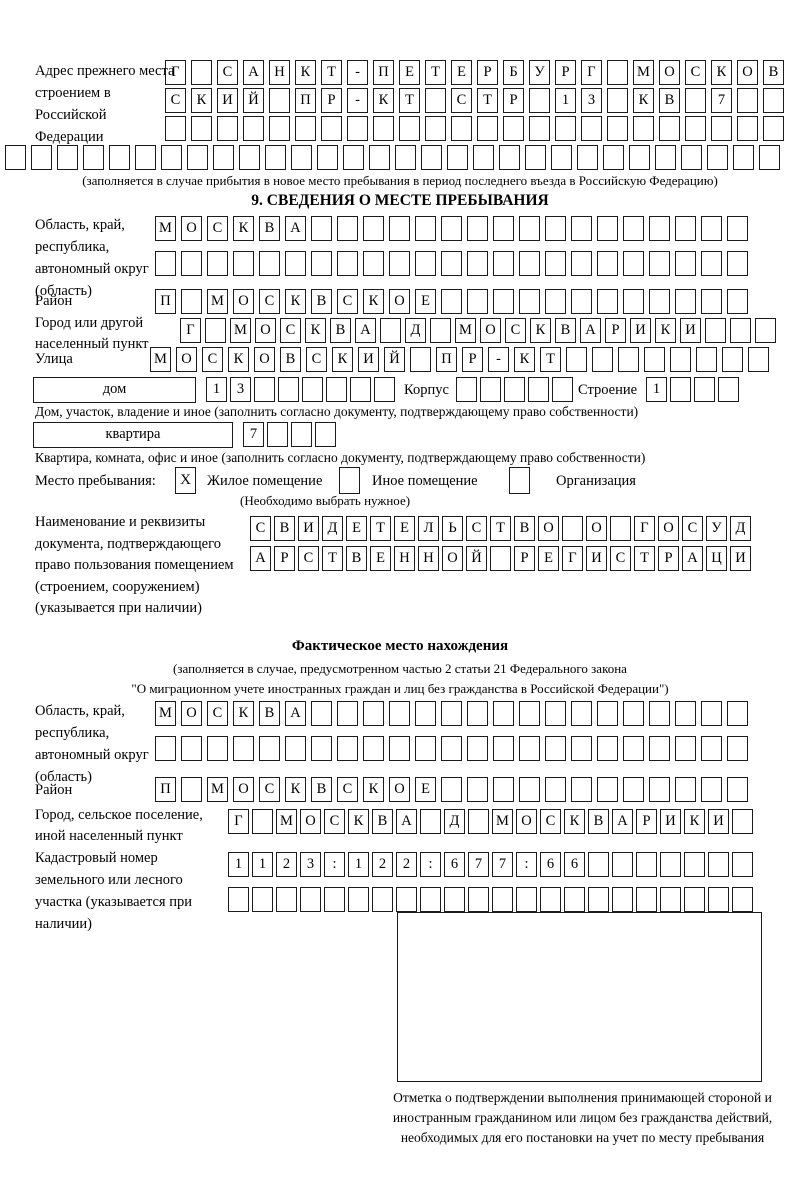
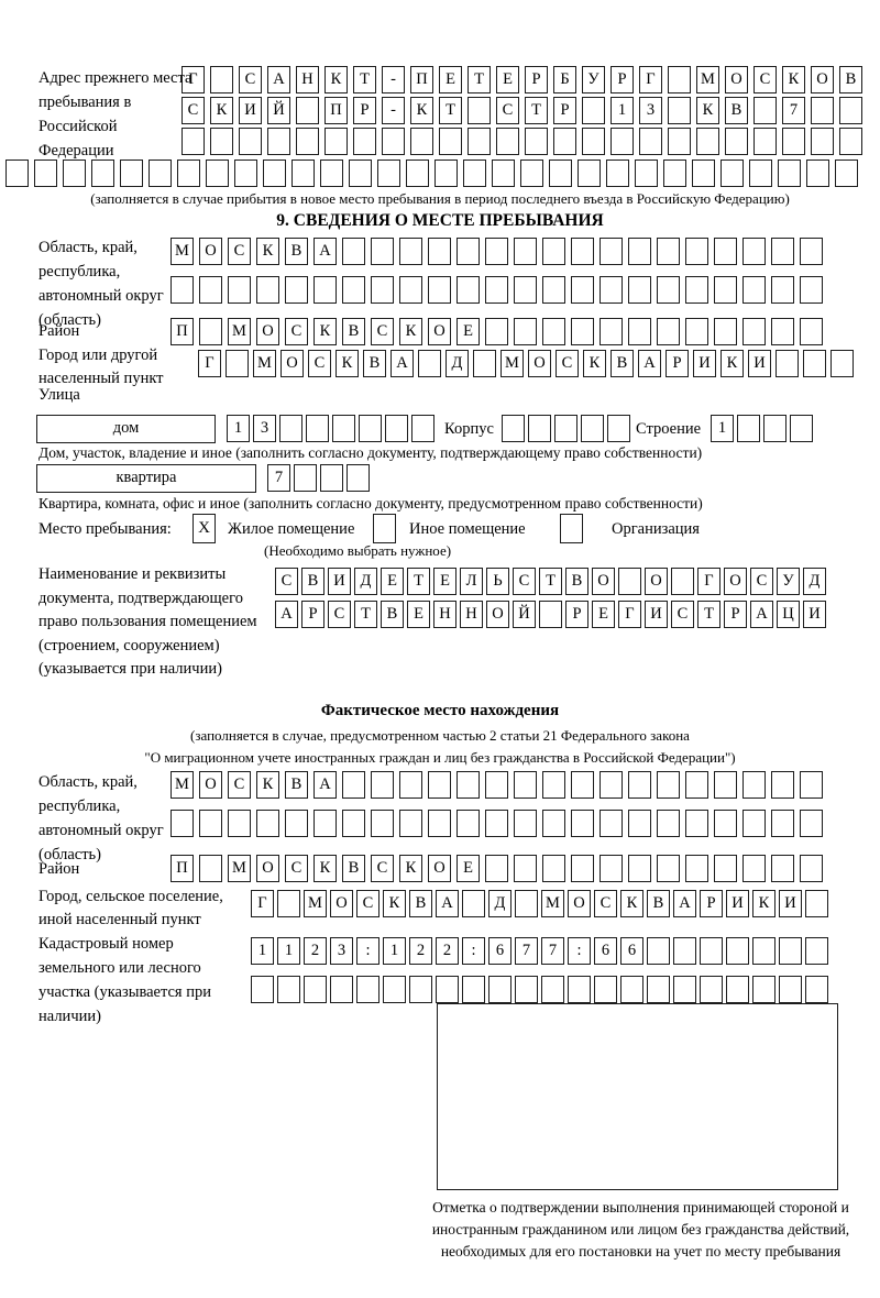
- Адрес прежнего места строением в Российской Федерации
+ Адрес прежнего места пребывания в Российской Федерации
  Г С А Н К Т - П Е Т Е Р Б У Р Г М О С К О В
  С К И Й П Р - К Т С Т Р 1 3 К В 7
  (заполняется в случае прибытия в новое место пребывания в период последнего въезда в Российскую Федерацию)
  9. СВЕДЕНИЯ О МЕСТЕ ПРЕБЫВАНИЯ
  Область, край, республика, автономный округ (область)
  М О С К В А
  Район
  П М О С К В С К О Е
  Город или другой населенный пункт
  Г М О С К В А Д М О С К В А Р И К И
  Улица
- М О С К О В С К И Й П Р - К Т
  дом
  1 3
  Корпус
  Строение
  1
  Дом, участок, владение и иное (заполнить согласно документу, подтверждающему право собственности)
  квартира
  7
- Квартира, комната, офис и иное (заполнить согласно документу, подтверждающему право собственности)
+ Квартира, комната, офис и иное (заполнить согласно документу, предусмотренном право собственности)
  Место пребывания:
  X
  Жилое помещение
  Иное помещение
  Организация
  (Необходимо выбрать нужное)
  Наименование и реквизиты документа, подтверждающего право пользования помещением (строением, сооружением) (указывается при наличии)
  С В И Д Е Т Е Л Ь С Т В О О Г О С У Д
  А Р С Т В Е Н Н О Й Р Е Г И С Т Р А Ц И
  Фактическое место нахождения
  (заполняется в случае, предусмотренном частью 2 статьи 21 Федерального закона
  "О миграционном учете иностранных граждан и лиц без гражданства в Российской Федерации")
  Область, край, республика, автономный округ (область)
  М О С К В А
  Район
  П М О С К В С К О Е
  Город, сельское поселение, иной населенный пункт
  Г М О С К В А Д М О С К В А Р И К И
  Кадастровый номер земельного или лесного участка (указывается при наличии)
  1 1 2 3 : 1 2 2 : 6 7 7 : 6 6
  Отметка о подтверждении выполнения принимающей стороной и иностранным гражданином или лицом без гражданства действий, необходимых для его постановки на учет по месту пребывания
